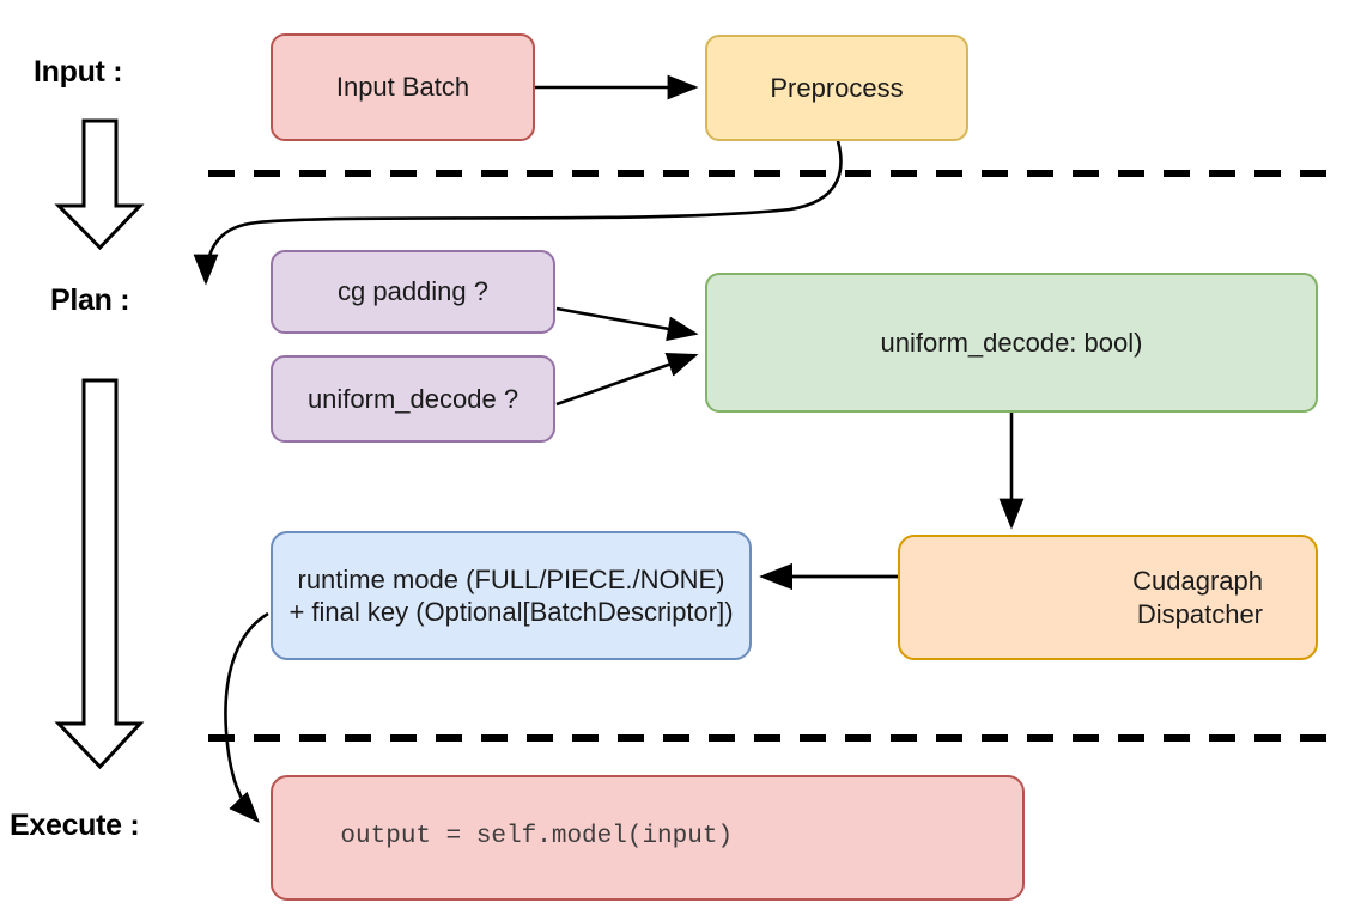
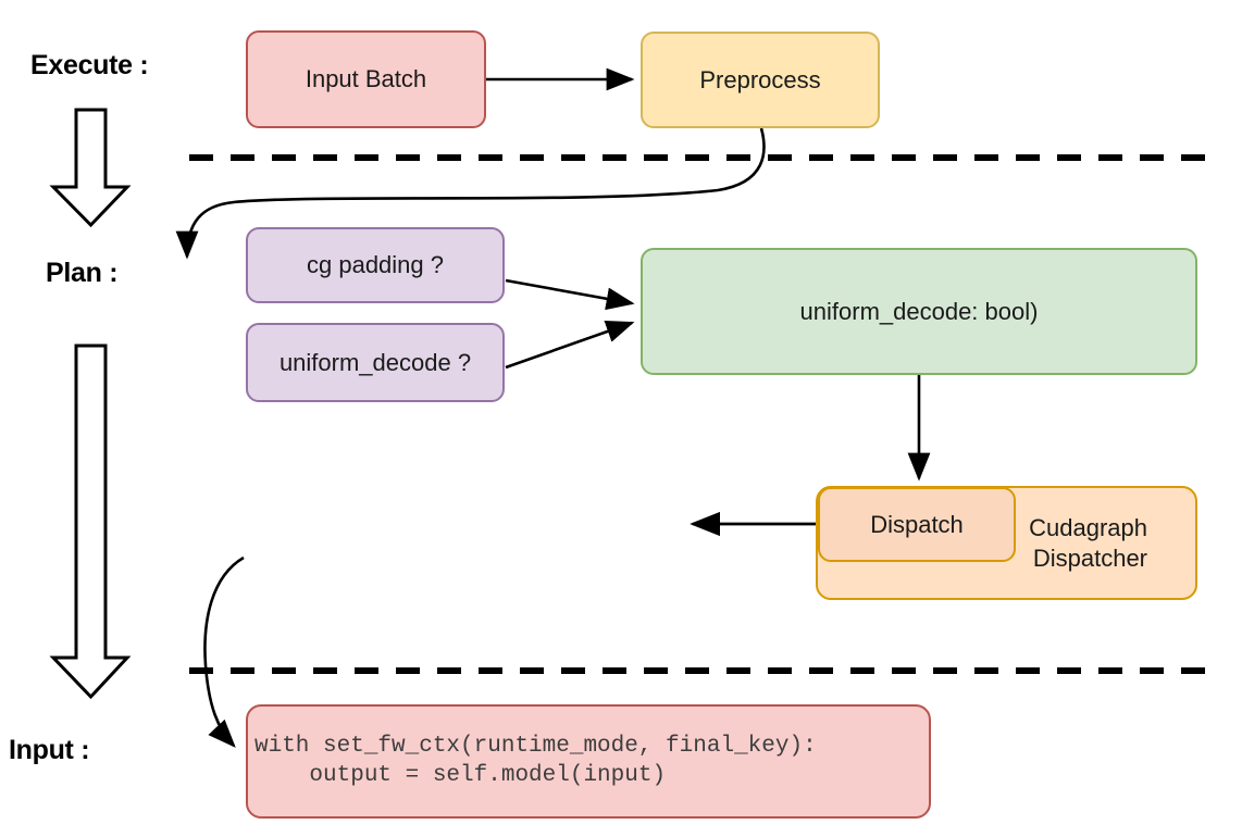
- Input :
+ Execute :
  Plan :
- Execute :
+ Input :
  Input Batch
  Preprocess
  cg padding ?
  uniform_decode ?
  uniform_decode: bool)
- runtime mode (FULL/PIECE./NONE)
- + final key (Optional[BatchDescriptor])
  Cudagraph
  Dispatcher
+ Dispatch
+ with set_fw_ctx(runtime_mode, final_key):
  output = self.model(input)
